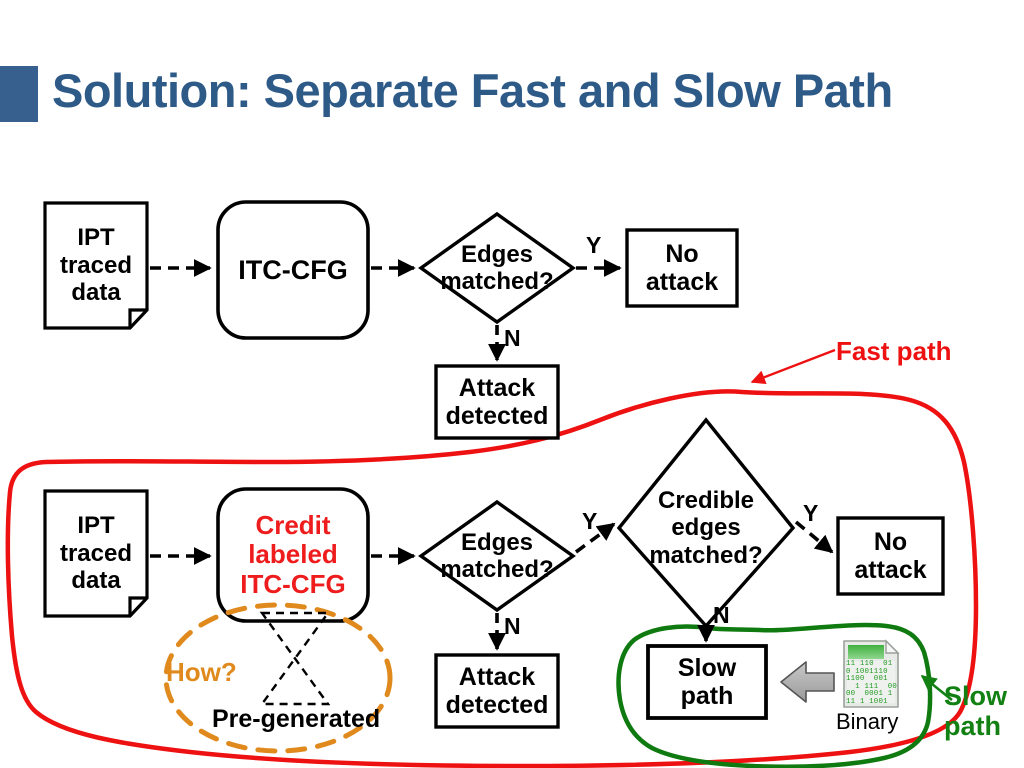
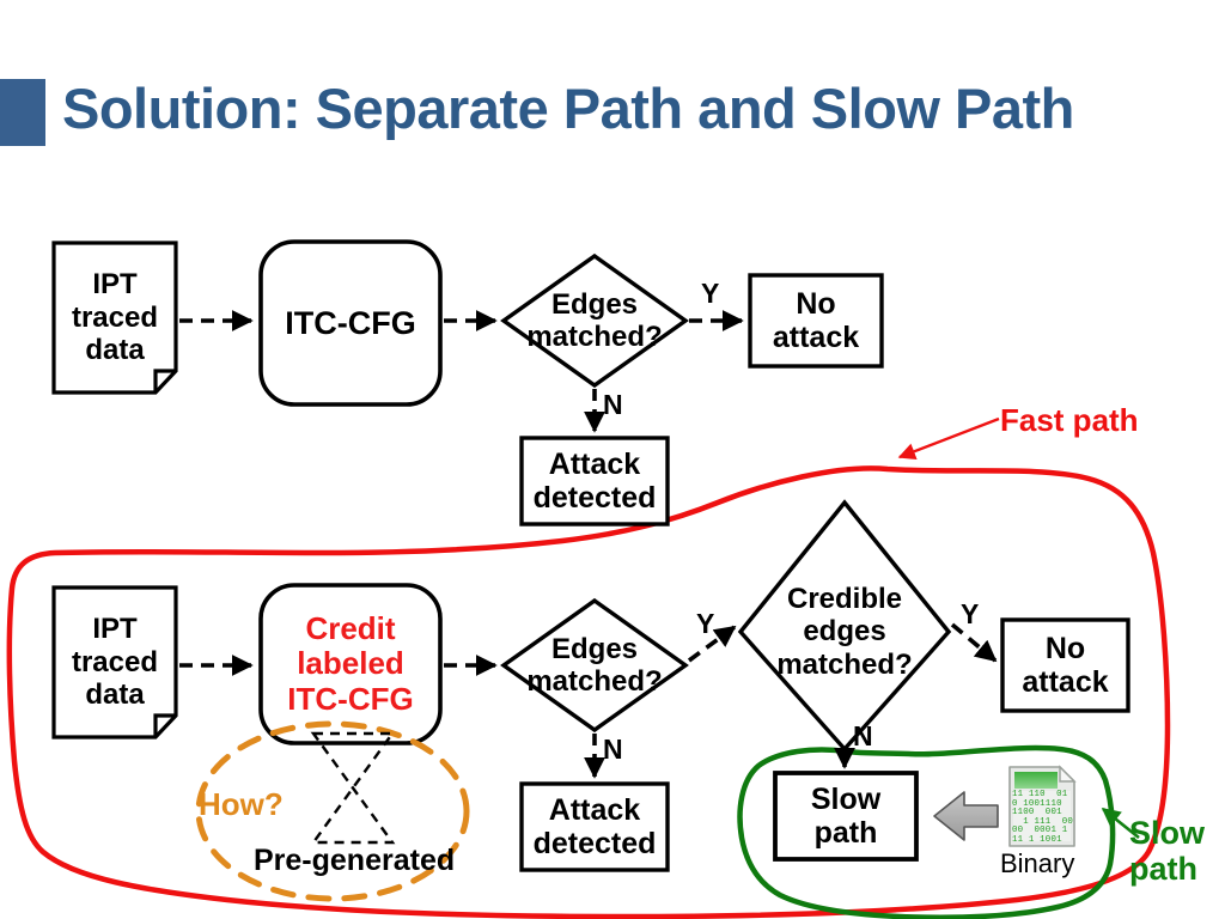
- Solution: Separate Fast and Slow Path
+ Solution: Separate Path and Slow Path
  IPT
  traced
  data
  ITC-CFG
  Edges
  matched?
  No
  attack
  Attack
  detected
  Y
  N
  Fast path
  IPT
  traced
  data
  Credit
  labeled
  ITC-CFG
  Edges
  matched?
  Credible
  edges
  matched?
  No
  attack
  Attack
  detected
  Slow
  path
  Y
  N
  Y
  N
  How?
  Pre-generated
  Binary
  Slow
  path
  11 110 01
  0 1001110
  1100 001
  1 111 00
  00 0001 1
  11 1 1001
